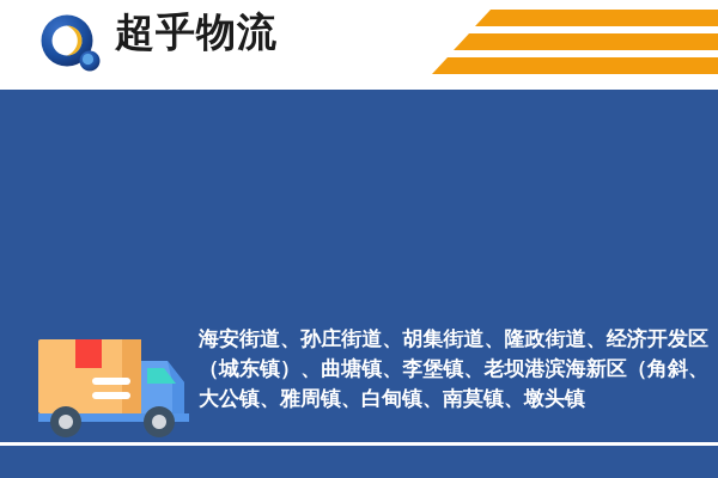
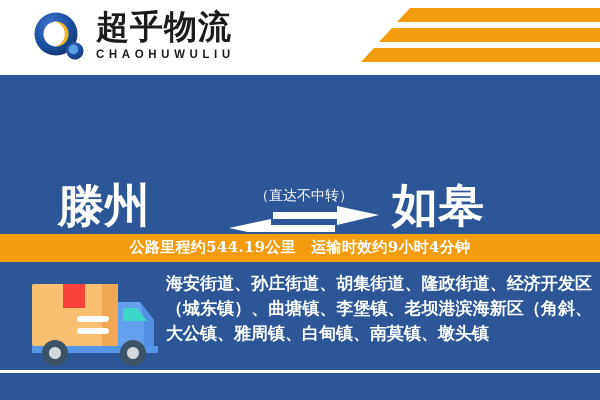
  超乎物流
+ CHAOHUWULIU
+ 滕州
+ （直达不中转）
+ 如皋
+ 公路里程约544.19公里 运输时效约9小时4分钟
  海安街道、孙庄街道、胡集街道、隆政街道、经济开发区（城东镇）、曲塘镇、李堡镇、老坝港滨海新区（角斜、大公镇、雅周镇、白甸镇、南莫镇、墩头镇
